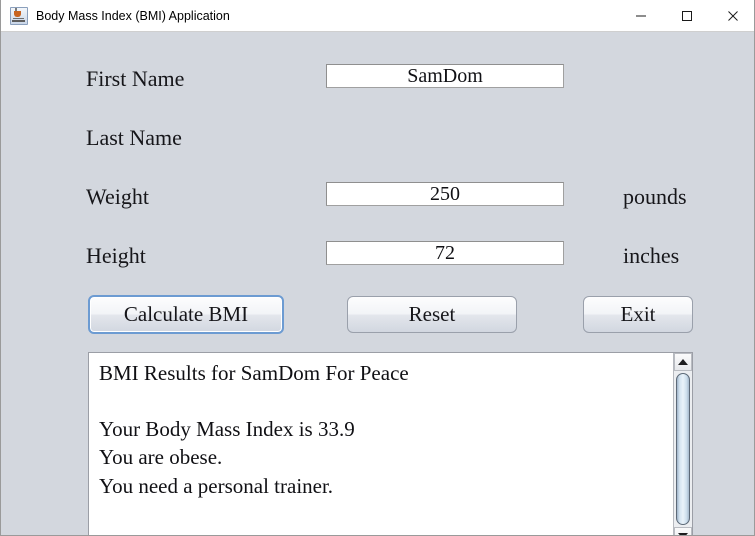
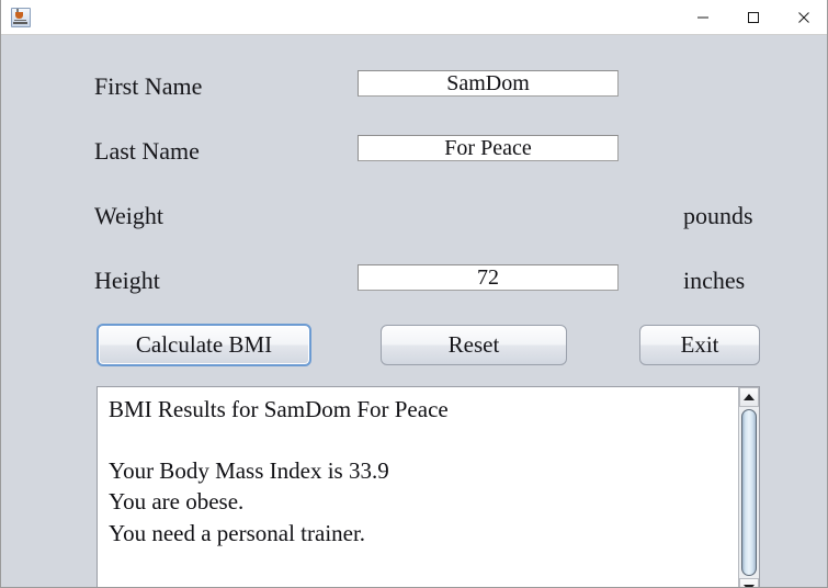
- Body Mass Index (BMI) Application
  First Name
  SamDom
  Last Name
+ For Peace
  Weight
- 250
  pounds
  Height
  72
  inches
  Calculate BMI
  Reset
  Exit
  BMI Results for SamDom For Peace
  Your Body Mass Index is 33.9
  You are obese.
  You need a personal trainer.
